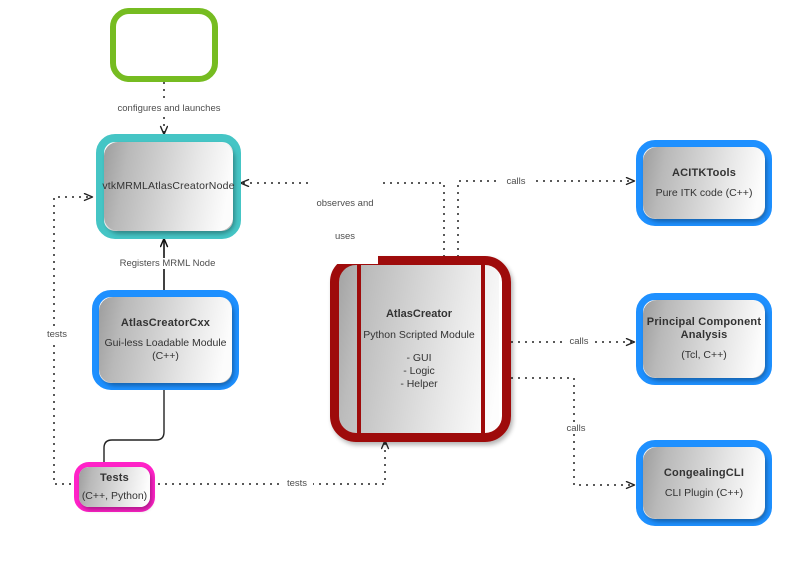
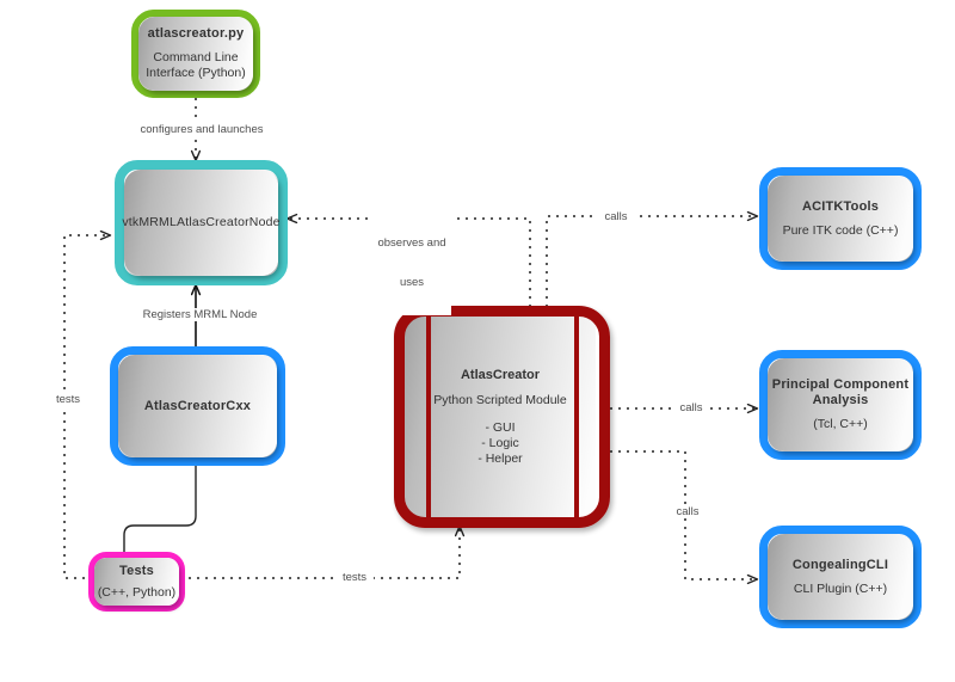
+ atlascreator.py
+ Command Line
+ Interface (Python)
  vtkMRMLAtlasCreatorNode
  AtlasCreatorCxx
- Gui-less Loadable Module
- (C++)
  Tests
  (C++, Python)
  AtlasCreator
  Python Scripted Module
  - GUI
  - Logic
  - Helper
  ACITKTools
  Pure ITK code (C++)
  Principal Component
  Analysis
  (Tcl, C++)
  CongealingCLI
  CLI Plugin (C++)
  configures and launches
  Registers MRML Node
  observes and
  uses
  calls
  calls
  calls
  tests
  tests
